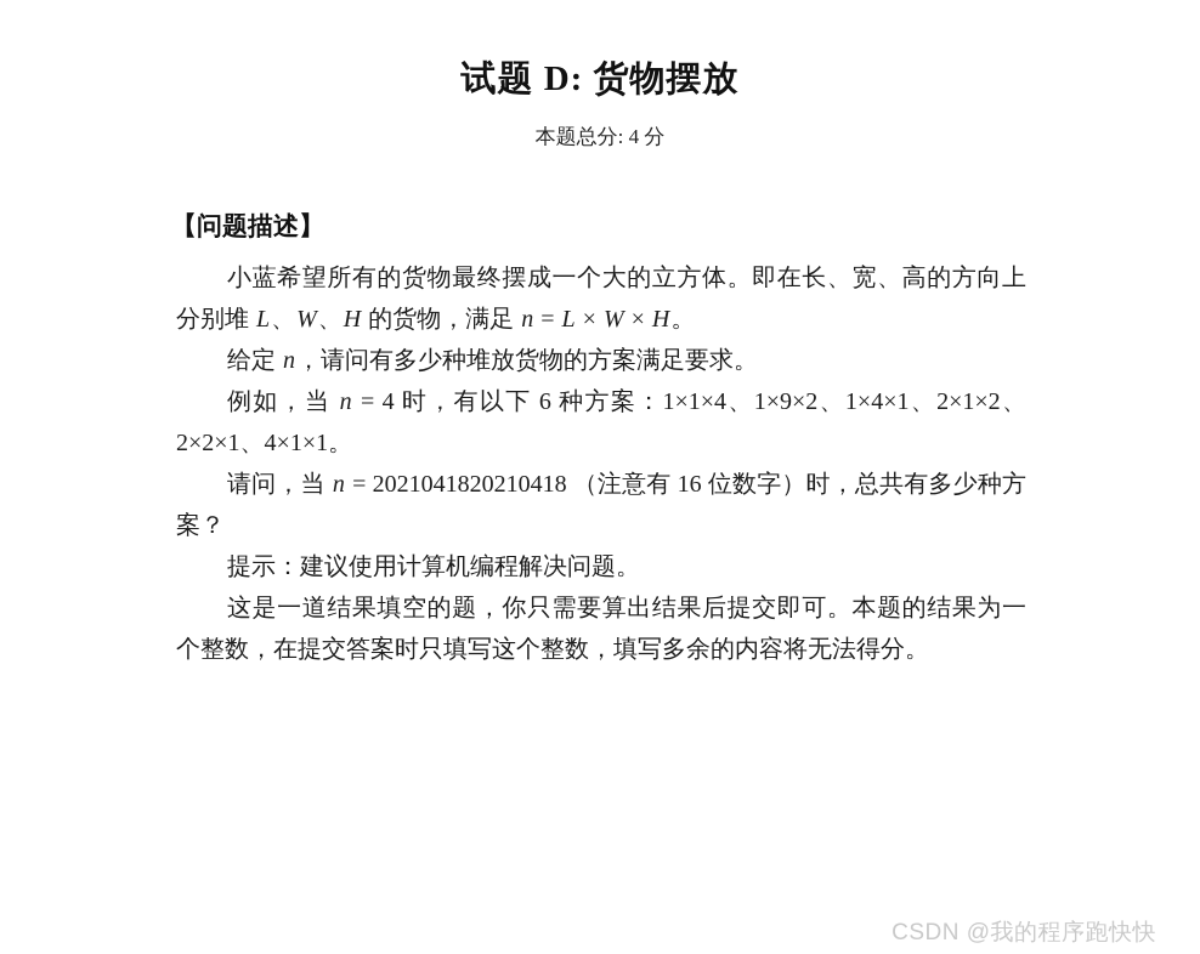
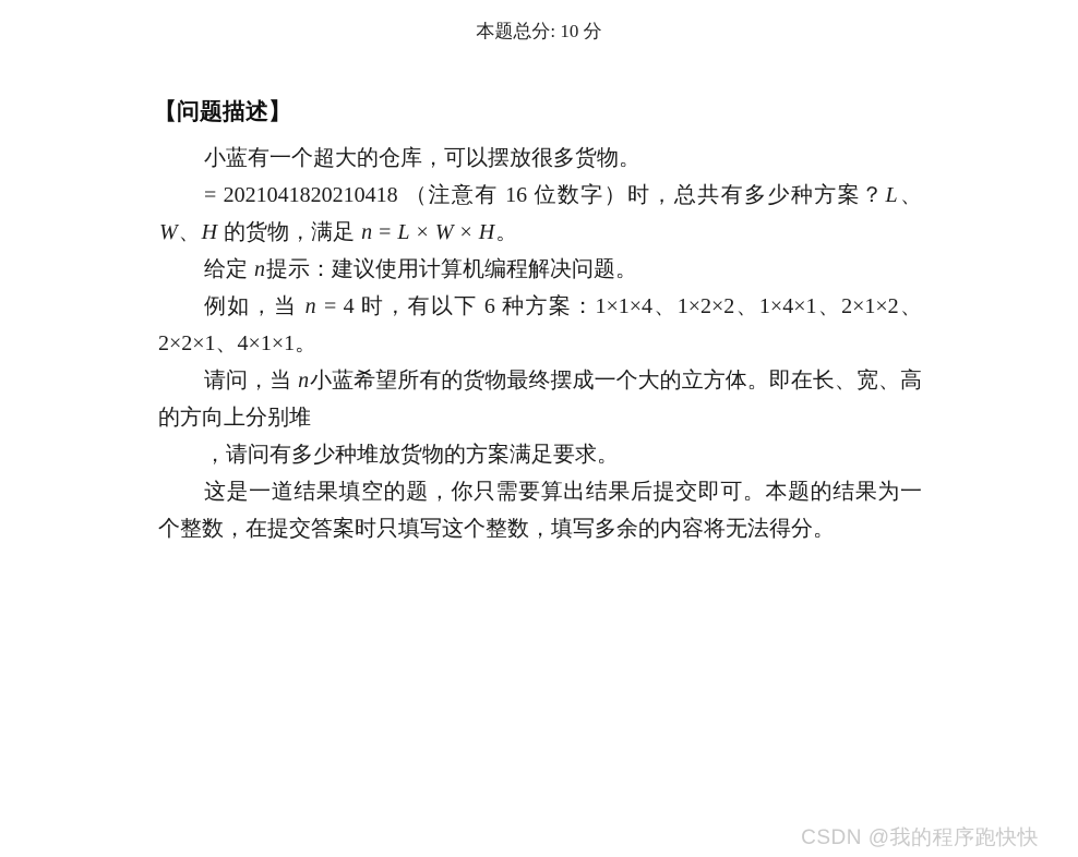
- 试题 D: 货物摆放
- 本题总分: 4 分
+ 本题总分: 10 分
  【问题描述】
+ 小蓝有一个超大的仓库，可以摆放很多货物。
- 小蓝希望所有的货物最终摆成一个大的立方体。即在长、宽、高的方向上分别堆 L、W、H 的货物，满足 n = L × W × H。
+ = 2021041820210418 （注意有 16 位数字）时，总共有多少种方案？L、W、H 的货物，满足 n = L × W × H。
- 给定 n，请问有多少种堆放货物的方案满足要求。
+ 给定 n提示：建议使用计算机编程解决问题。
- 例如，当 n = 4 时，有以下 6 种方案：1×1×4、1×9×2、1×4×1、2×1×2、2×2×1、4×1×1。
+ 例如，当 n = 4 时，有以下 6 种方案：1×1×4、1×2×2、1×4×1、2×1×2、2×2×1、4×1×1。
- 请问，当 n = 2021041820210418 （注意有 16 位数字）时，总共有多少种方案？
+ 请问，当 n小蓝希望所有的货物最终摆成一个大的立方体。即在长、宽、高的方向上分别堆
- 提示：建议使用计算机编程解决问题。
+ ，请问有多少种堆放货物的方案满足要求。
  这是一道结果填空的题，你只需要算出结果后提交即可。本题的结果为一个整数，在提交答案时只填写这个整数，填写多余的内容将无法得分。
  CSDN @我的程序跑快快
